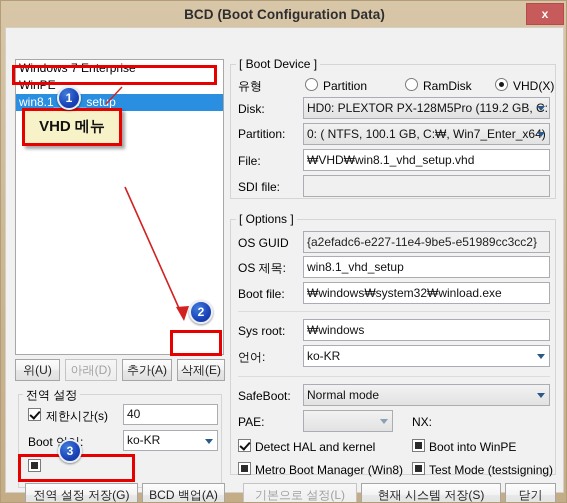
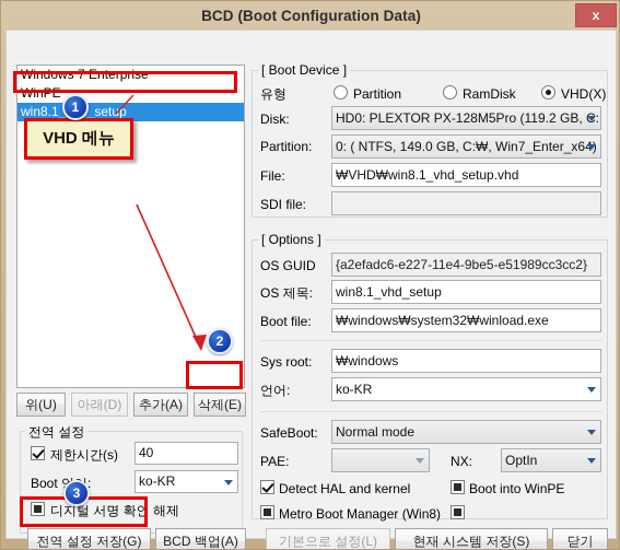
  BCD (Boot Configuration Data)
  x
  Windows 7 Enterprise
  WinPE
  win8.1_setup
  위(U)
  아래(D)
  추가(A)
  삭제(E)
  전역 설정
  제한시간(s)
  40
  Boot:
  ko-KR
+ 디지털 서명 확인 해제
  전역 설정 저장(G)
  BCD 백업(A)
  [ Boot Device ]
  유형
  Partition
  RamDisk
  VHD(X)
  Disk:
  HD0: PLEXTOR PX-128M5Pro (119.2 GB, C:
  Partition:
- 0: ( NTFS, 100.1 GB, C:₩, Win7_Enter_x64)
+ 0: ( NTFS, 149.0 GB, C:₩, Win7_Enter_x64)
  File:
  ₩VHD₩win8.1_vhd_setup.vhd
  SDI file:
  [ Options ]
  OS GUID
  {a2efadc6-e227-11e4-9be5-e51989cc3cc2}
  OS 제목:
  win8.1_vhd_setup
  Boot file:
  ₩windows₩system32₩winload.exe
  Sys root:
  ₩windows
  언어:
  ko-KR
  SafeBoot:
  Normal mode
  PAE:
  NX:
+ OptIn
  Detect HAL and kernel
  Boot into WinPE
  Metro Boot Manager (Win8)
- Test Mode (testsigning)
  기본으로 설정(L)
  현재 시스템 저장(S)
  닫기
  VHD 메뉴
  1
  2
  3
